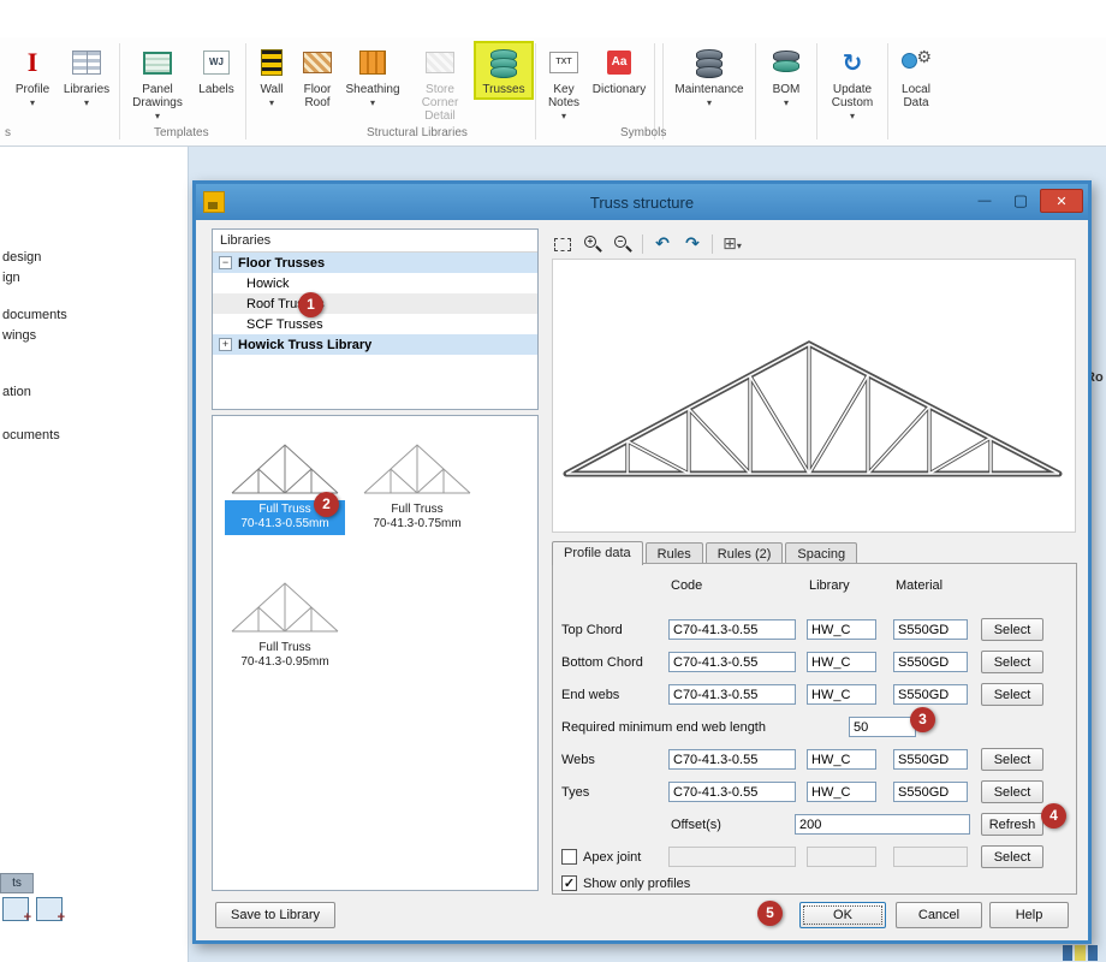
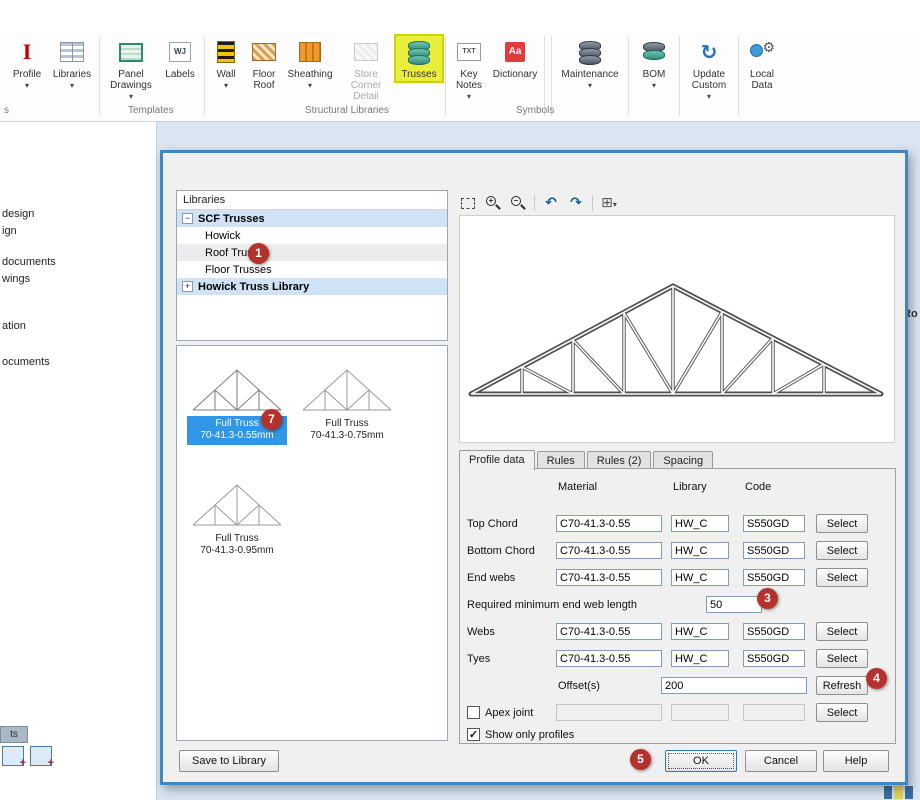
  I
  Profile
  Libraries
  Panel Drawings
  WJ
  Labels
  Wall
  Floor Roof
  Sheathing
  Store Corner Detail
  Trusses
  Key Notes
  Aa
  Dictionary
  Maintenance
  BOM
  Update Custom
  Local Data
  s
  Templates
  Structural Libraries
  Symbols
  design
  ign
  documents
  wings
  ation
  ocuments
  ts
  +
  +
- Truss structure
  Libraries
- Floor Trusses
+ SCF Trusses
  Howick
- SCF Trusses
+ Floor Trusses
  Howick Truss Library
  Full Truss
  70-41.3-0.55mm
  Full Truss
  70-41.3-0.75mm
  Full Truss
  70-41.3-0.95mm
  Profile data
  Rules
  Rules (2)
  Spacing
- Code
+ Material
  Library
- Material
+ Code
  Top Chord
  C70-41.3-0.55
  HW_C
  S550GD
  Select
  Bottom Chord
  C70-41.3-0.55
  HW_C
  S550GD
  Select
  End webs
  C70-41.3-0.55
  HW_C
  S550GD
  Select
  Required minimum end web length
  50
  Webs
  C70-41.3-0.55
  HW_C
  S550GD
  Select
  Tyes
  C70-41.3-0.55
  HW_C
  S550GD
  Select
  Offset(s)
  200
  Refresh
  Apex joint
  Select
  Show only profiles
  Save to Library
  OK
  Cancel
  Help
  1
- 2
+ 7
  3
  4
  5
